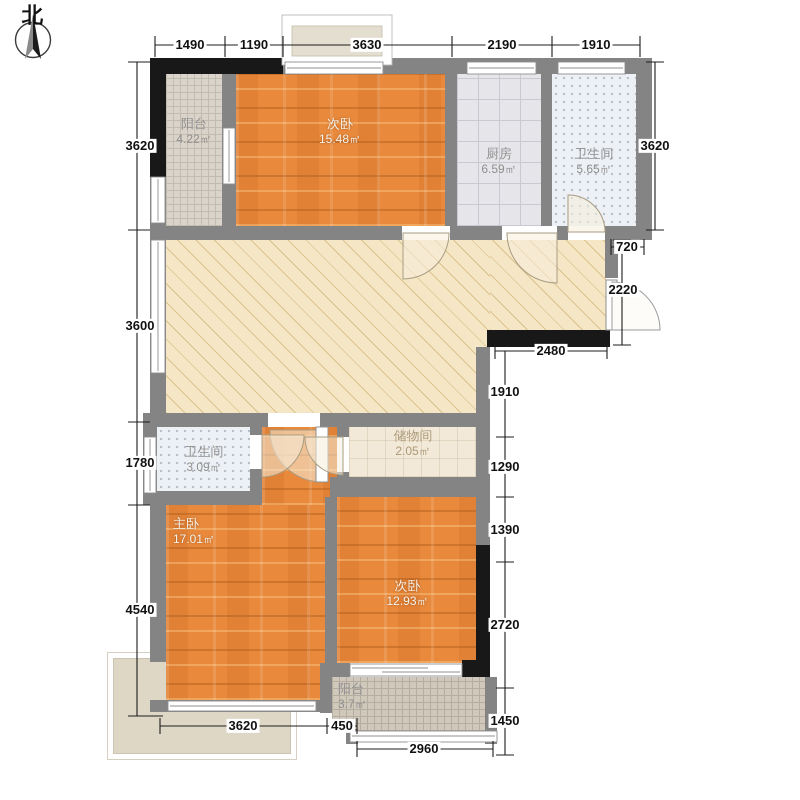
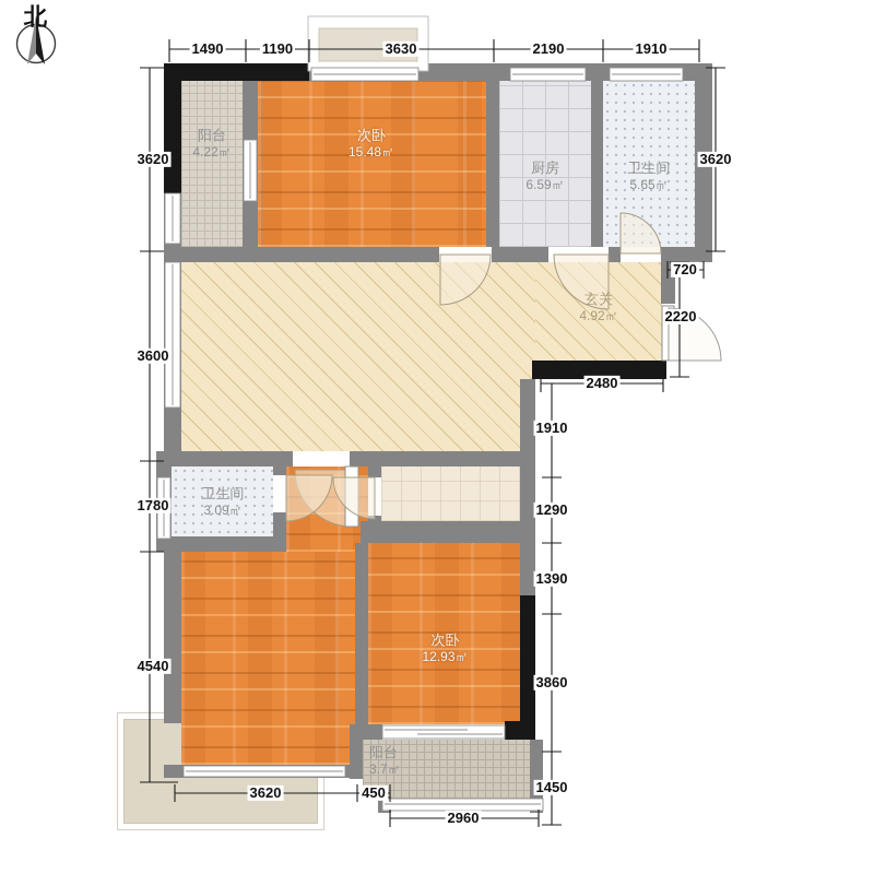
  北
  阳台
  4.22㎡
  次卧
  15.48㎡
  厨房
  6.59㎡
  卫生间
  5.65㎡
+ 玄关
+ 4.92㎡
  卫生间
  3.09㎡
- 储物间
- 2.05㎡
- 主卧
- 17.01㎡
  次卧
  12.93㎡
  阳台
  3.7㎡
  1490
  1190
  3630
  2190
  1910
  3620
  3600
  1780
  4540
  3620
  720
  2220
  2480
  1910
  1290
  1390
- 2720
+ 3860
  1450
  3620
  450
  2960
